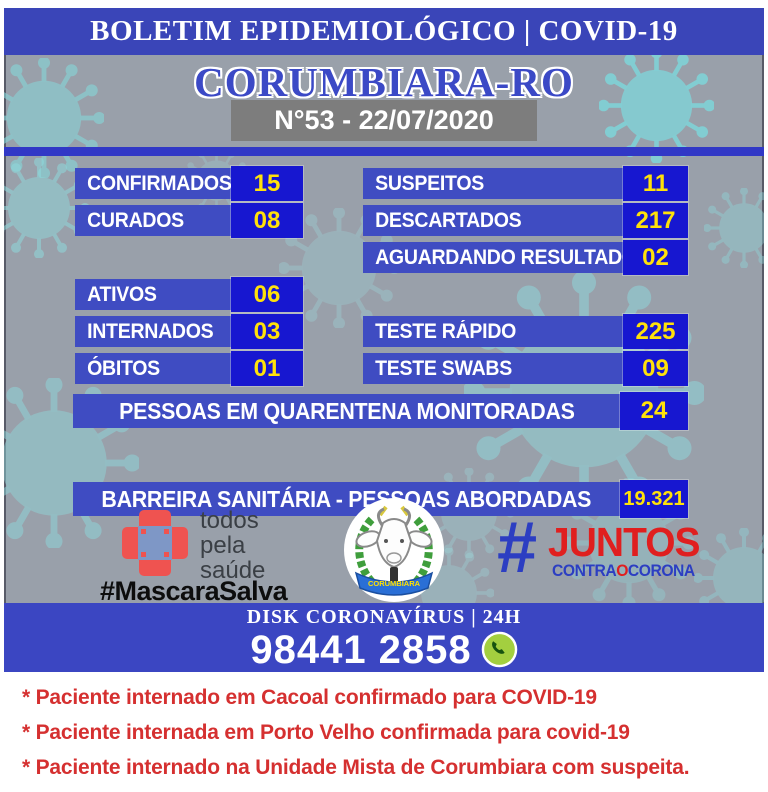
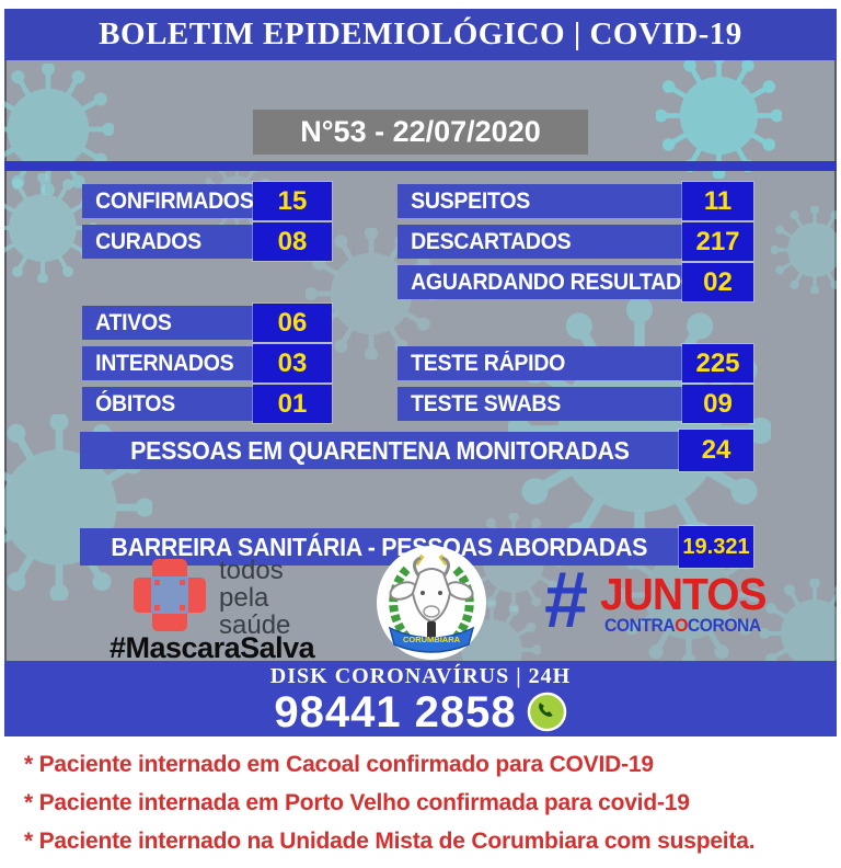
  BOLETIM EPIDEMIOLÓGICO | COVID-19
- CORUMBIARA-RO
  N°53 - 22/07/2020
  CONFIRMADOS
  15
  CURADOS
  08
  ATIVOS
  06
  INTERNADOS
  03
  ÓBITOS
  01
  SUSPEITOS
  11
  DESCARTADOS
  217
  AGUARDANDO RESULTAD
  02
  TESTE RÁPIDO
  225
  TESTE SWABS
  09
  PESSOAS EM QUARENTENA MONITORADAS
  24
  BARREIRA SANITÁRIA - PESOAS ABORDADAS
  19.321
  todos
  pela
  saúde
  #MascaraSalva
  CORUMBIARA
  #
  JUNTOS
  CONTRAOCORONA
  DISK CORONAVÍRUS | 24H
  98441 2858
  * Paciente internado em Cacoal confirmado para COVID-19
  * Paciente internada em Porto Velho confirmada para covid-19
  * Paciente internado na Unidade Mista de Corumbiara com suspeita.
